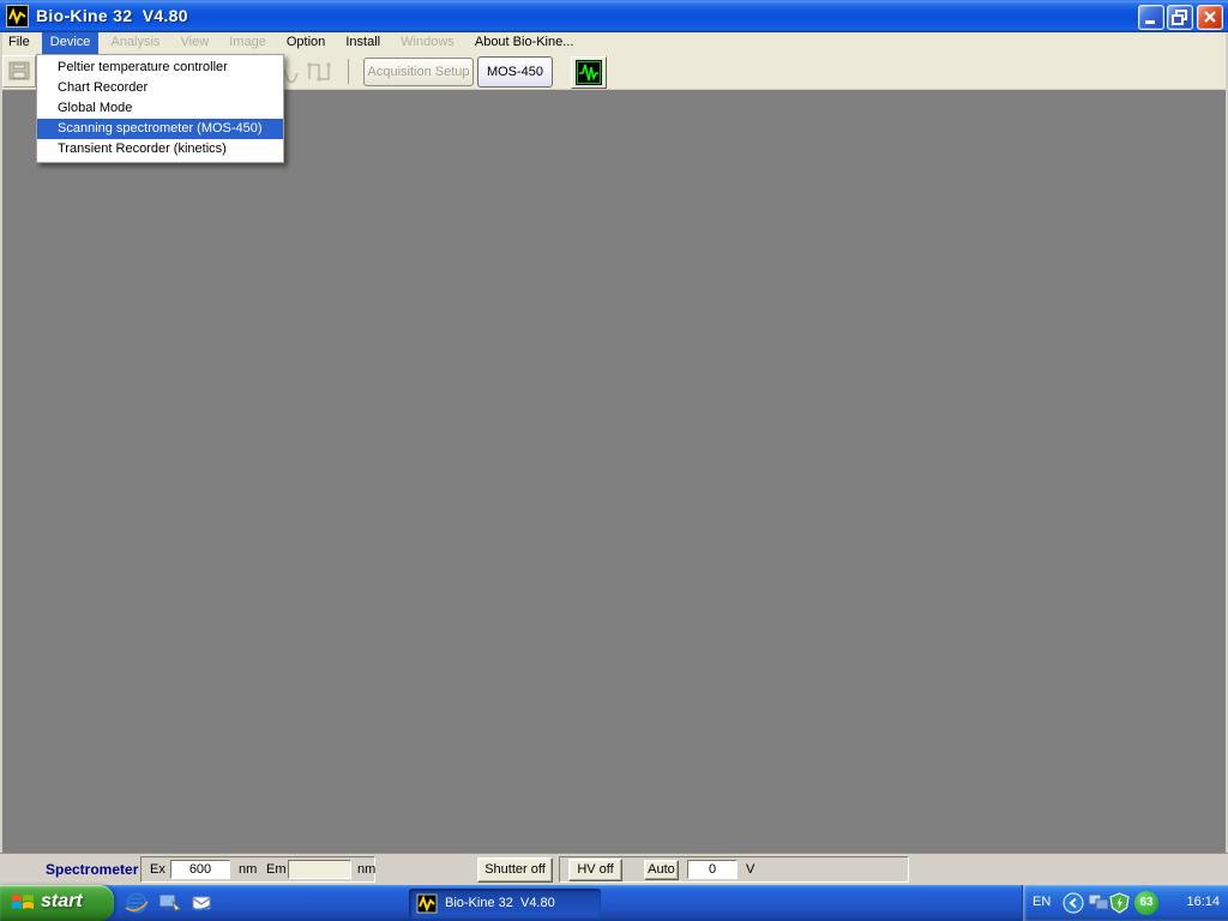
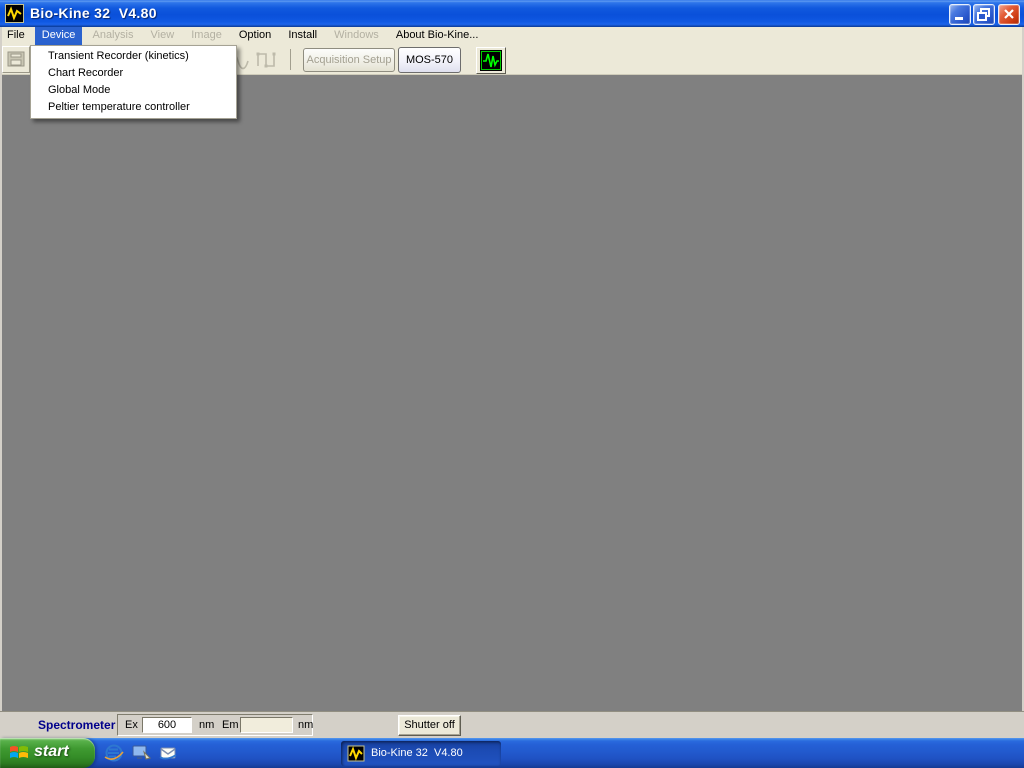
  Bio-Kine 32 V4.80
  File Device Analysis View Image Option Install Windows About Bio-Kine...
  Acquisition Setup
- MOS-450
+ MOS-570
- Peltier temperature controller
+ Transient Recorder (kinetics)
  Chart Recorder
  Global Mode
- Scanning spectrometer (MOS-450)
- Transient Recorder (kinetics)
+ Peltier temperature controller
  Spectrometer
  Ex
  600
  nm
  Em
  nm
  Shutter off
- HV off
- Auto
- 0
- V
  start
  Bio-Kine 32 V4.80
- EN
- 63
- 16:14
